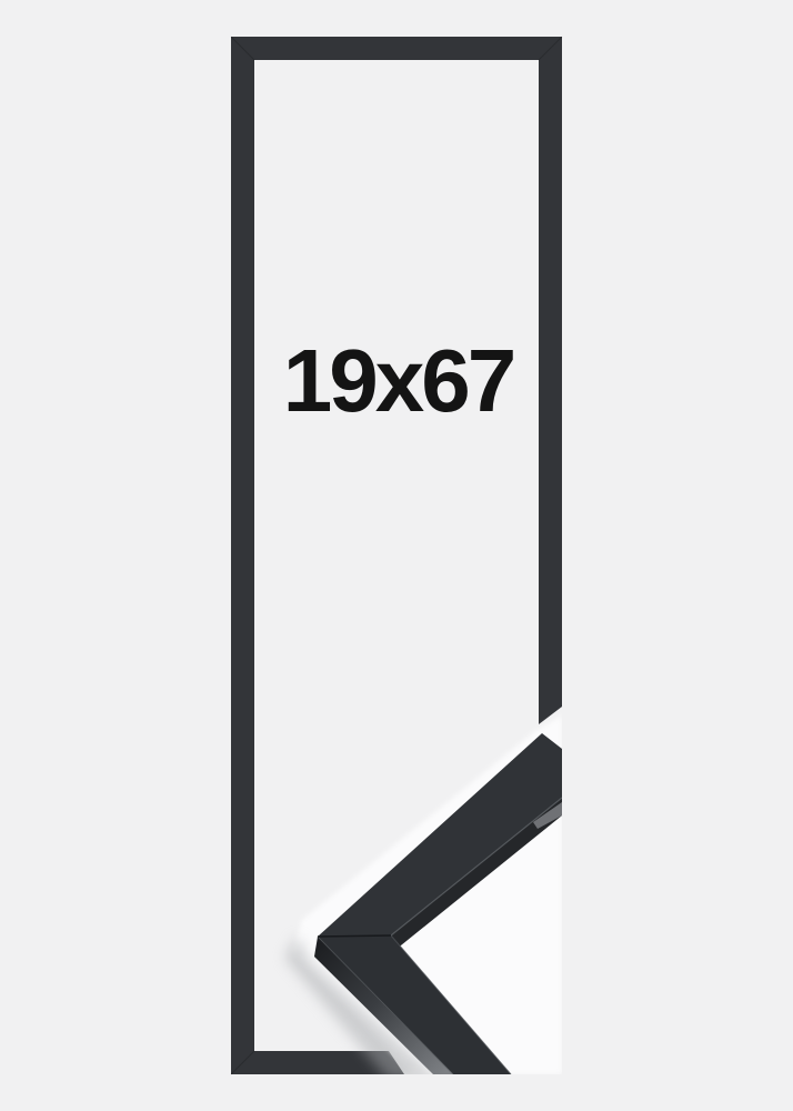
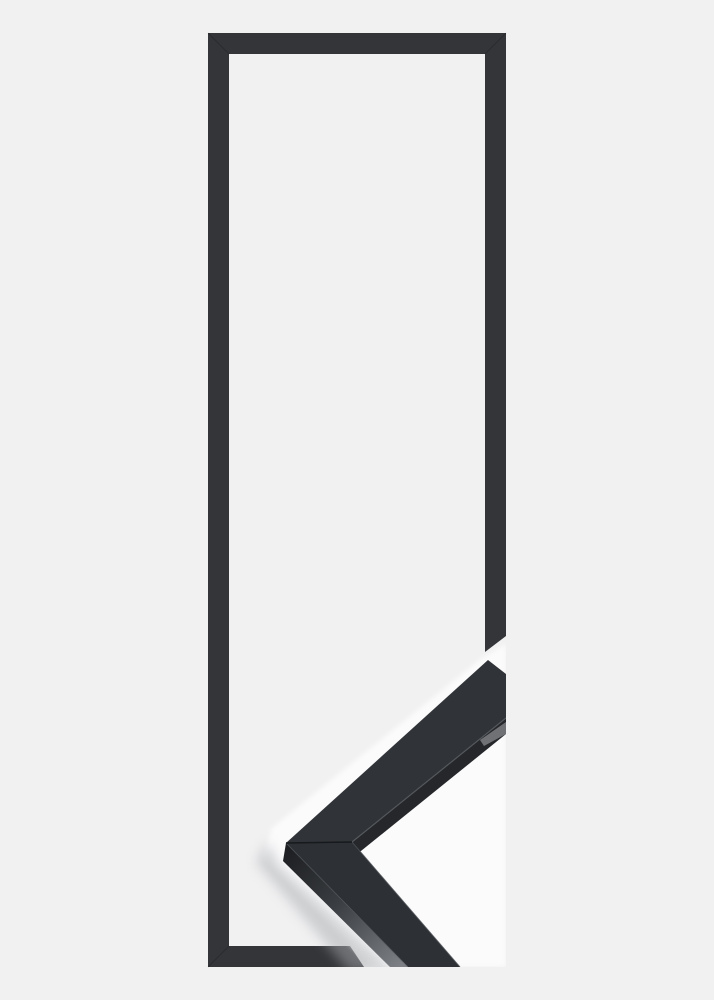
- 19x67
